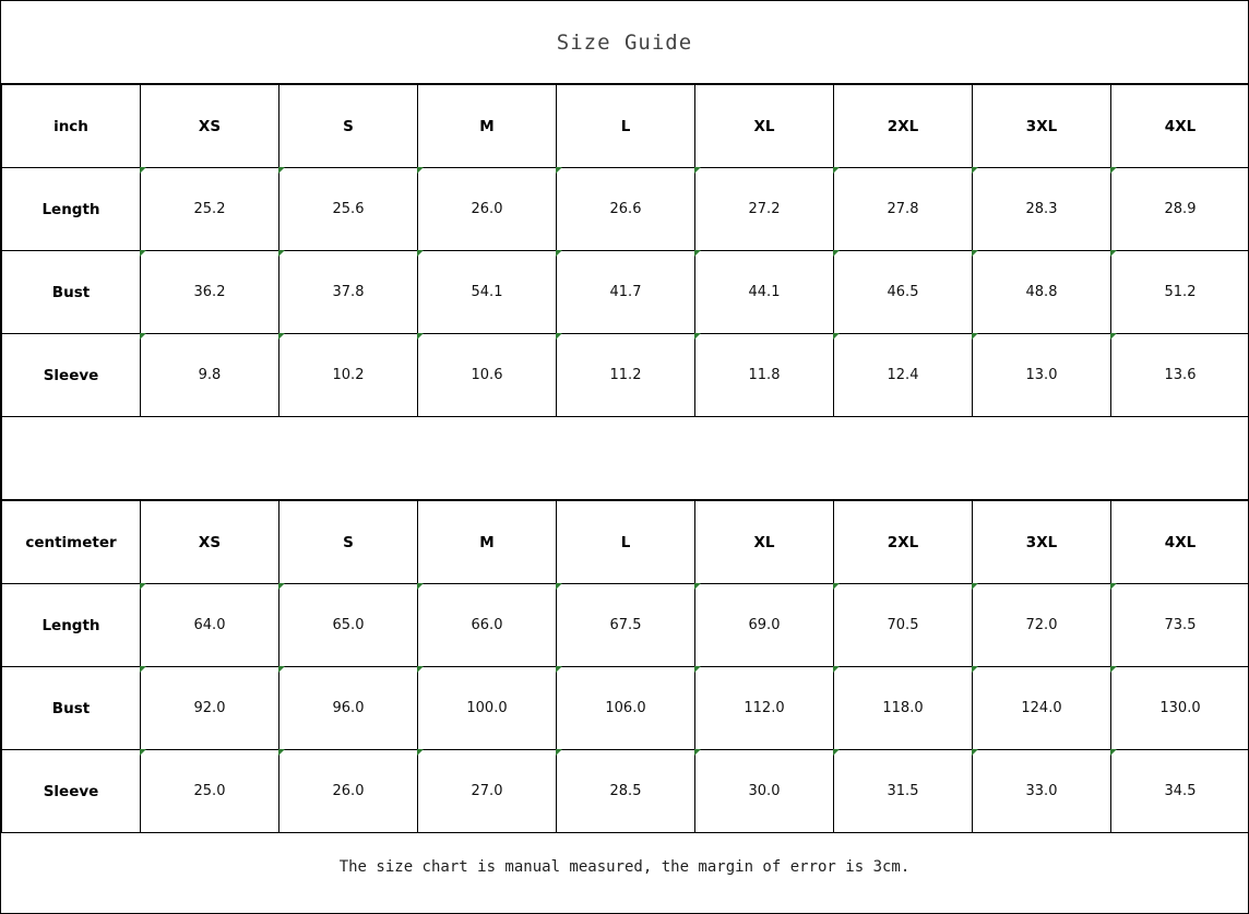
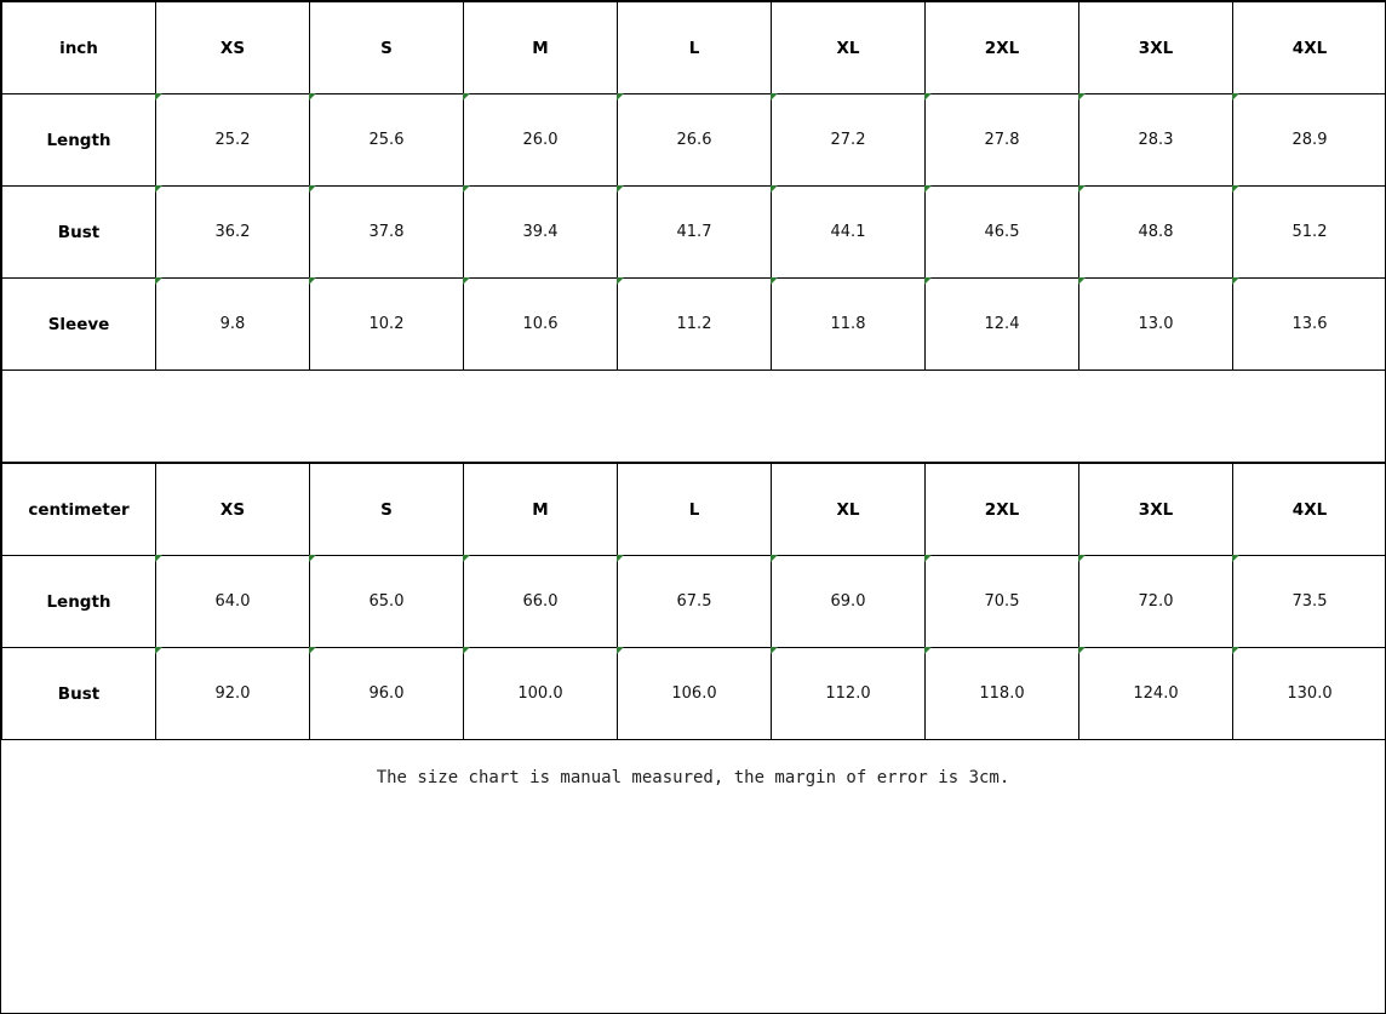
- Size Guide
  inch	XS	S	M	L	XL	2XL	3XL	4XL
  Length	25.2	25.6	26.0	26.6	27.2	27.8	28.3	28.9
- Bust	36.2	37.8	54.1	41.7	44.1	46.5	48.8	51.2
+ Bust	36.2	37.8	39.4	41.7	44.1	46.5	48.8	51.2
  Sleeve	9.8	10.2	10.6	11.2	11.8	12.4	13.0	13.6
  centimeter	XS	S	M	L	XL	2XL	3XL	4XL
  Length	64.0	65.0	66.0	67.5	69.0	70.5	72.0	73.5
  Bust	92.0	96.0	100.0	106.0	112.0	118.0	124.0	130.0
- Sleeve	25.0	26.0	27.0	28.5	30.0	31.5	33.0	34.5
  The size chart is manual measured, the margin of error is 3cm.
